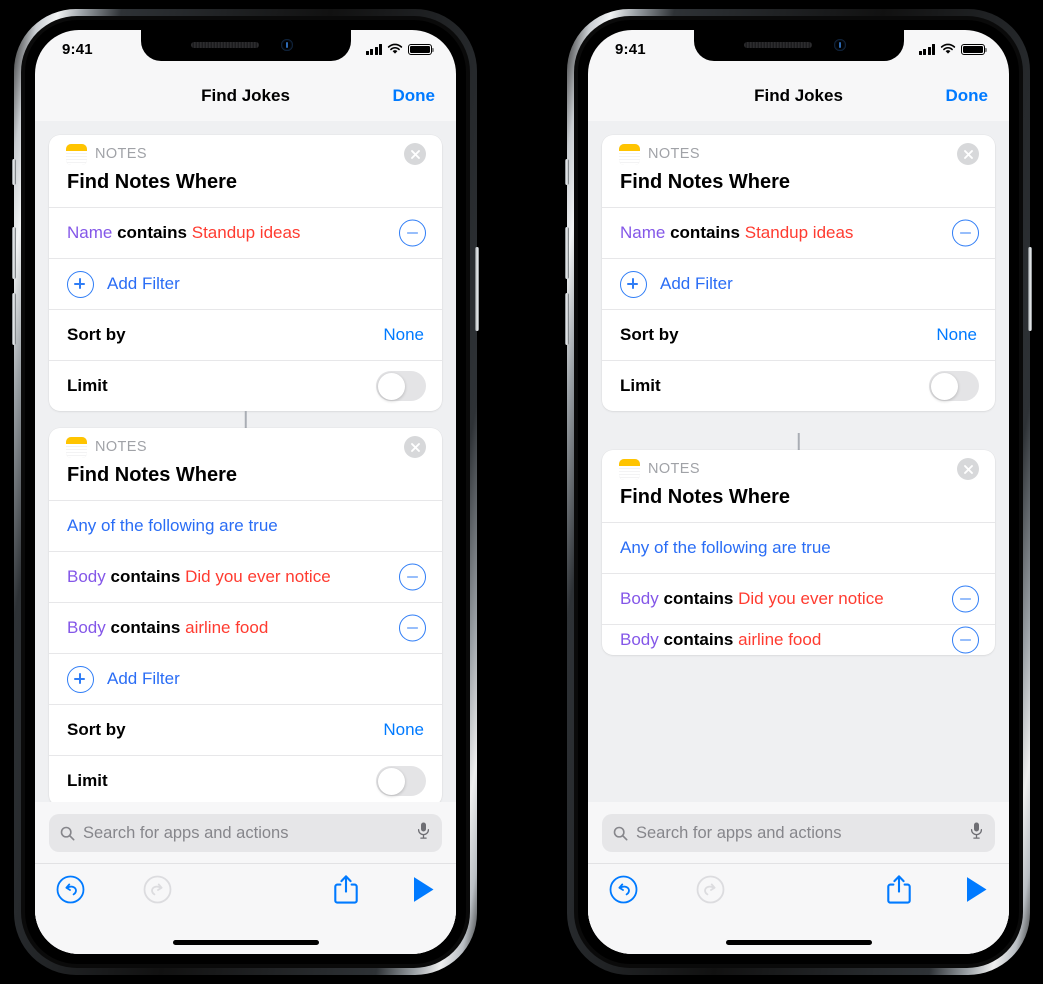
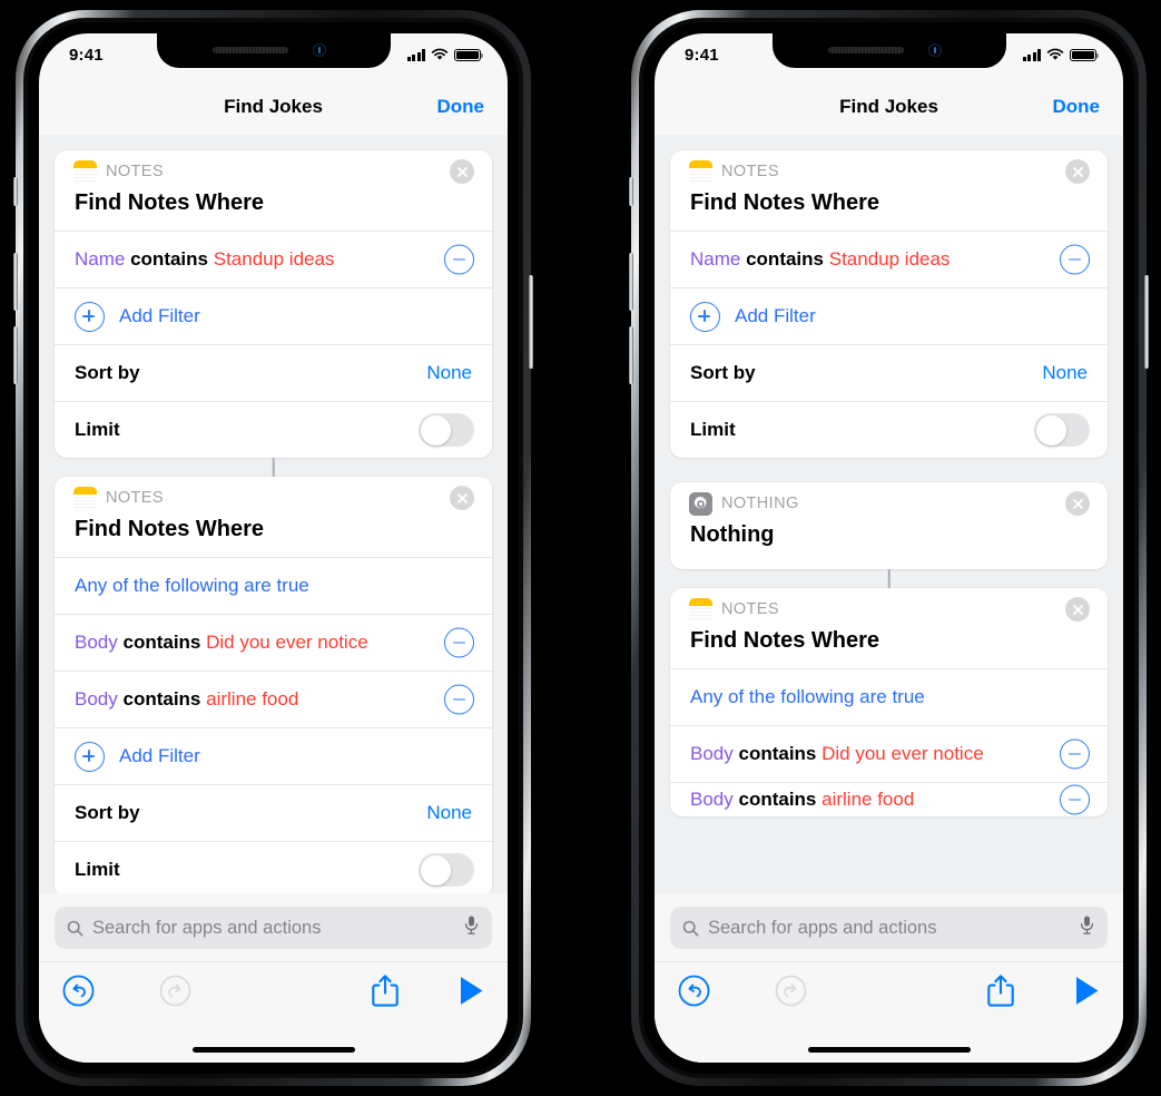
  9:41
  Find Jokes
  Done
  NOTES
  Find Notes Where
  Name
  contains
  Standup ideas
  Add Filter
  Sort by
  None
  Limit
  NOTES
  Find Notes Where
  Any of the following are true
  Body
  contains
  Did you ever notice
  Body
  contains
  airline food
  Add Filter
  Sort by
  None
  Limit
  Search for apps and actions
  9:41
  Find Jokes
  Done
  NOTES
  Find Notes Where
  Name
  contains
  Standup ideas
  Add Filter
  Sort by
  None
  Limit
+ NOTHING
+ Nothing
  NOTES
  Find Notes Where
  Any of the following are true
  Body
  contains
  Did you ever notice
  Body
  contains
  airline food
  Search for apps and actions
